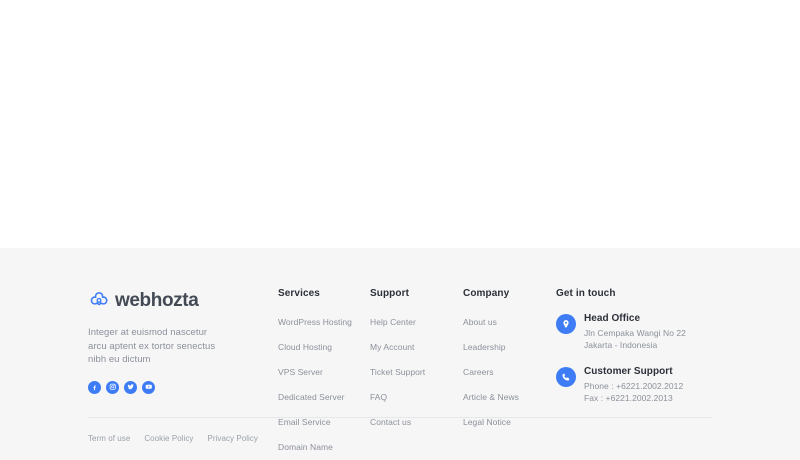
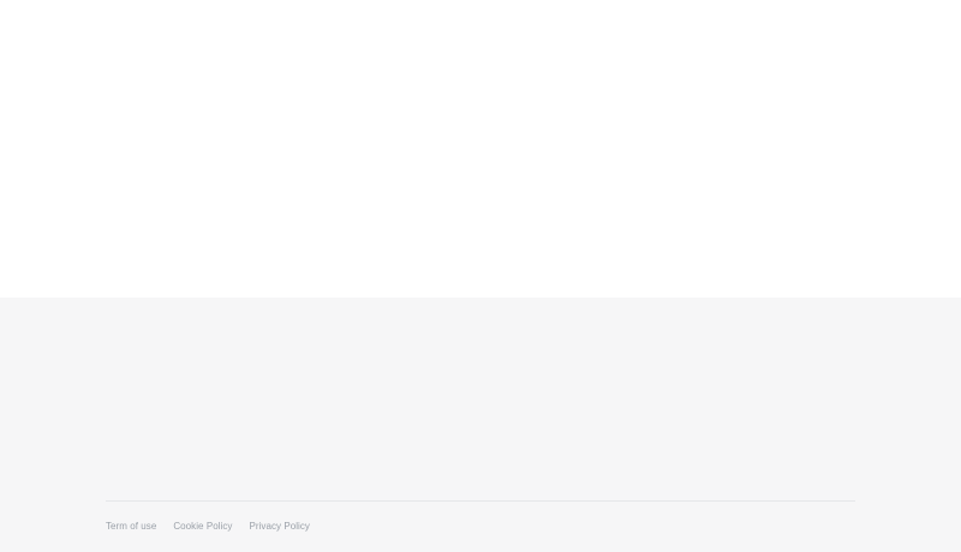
- webhozta
- Integer at euismod nascetur arcu aptent ex tortor senectus nibh eu dictum
- Services
- WordPress Hosting
- Cloud Hosting
- VPS Server
- Dedicated Server
- Email Service
- Domain Name
- Support
- Help Center
- My Account
- Ticket Support
- FAQ
- Contact us
- Company
- About us
- Leadership
- Careers
- Article & News
- Legal Notice
- Get in touch
- Head Office
- Jln Cempaka Wangi No 22
- Jakarta - Indonesia
- Customer Support
- Phone : +6221.2002.2012
- Fax : +6221.2002.2013
  Term of use
  Cookie Policy
  Privacy Policy
